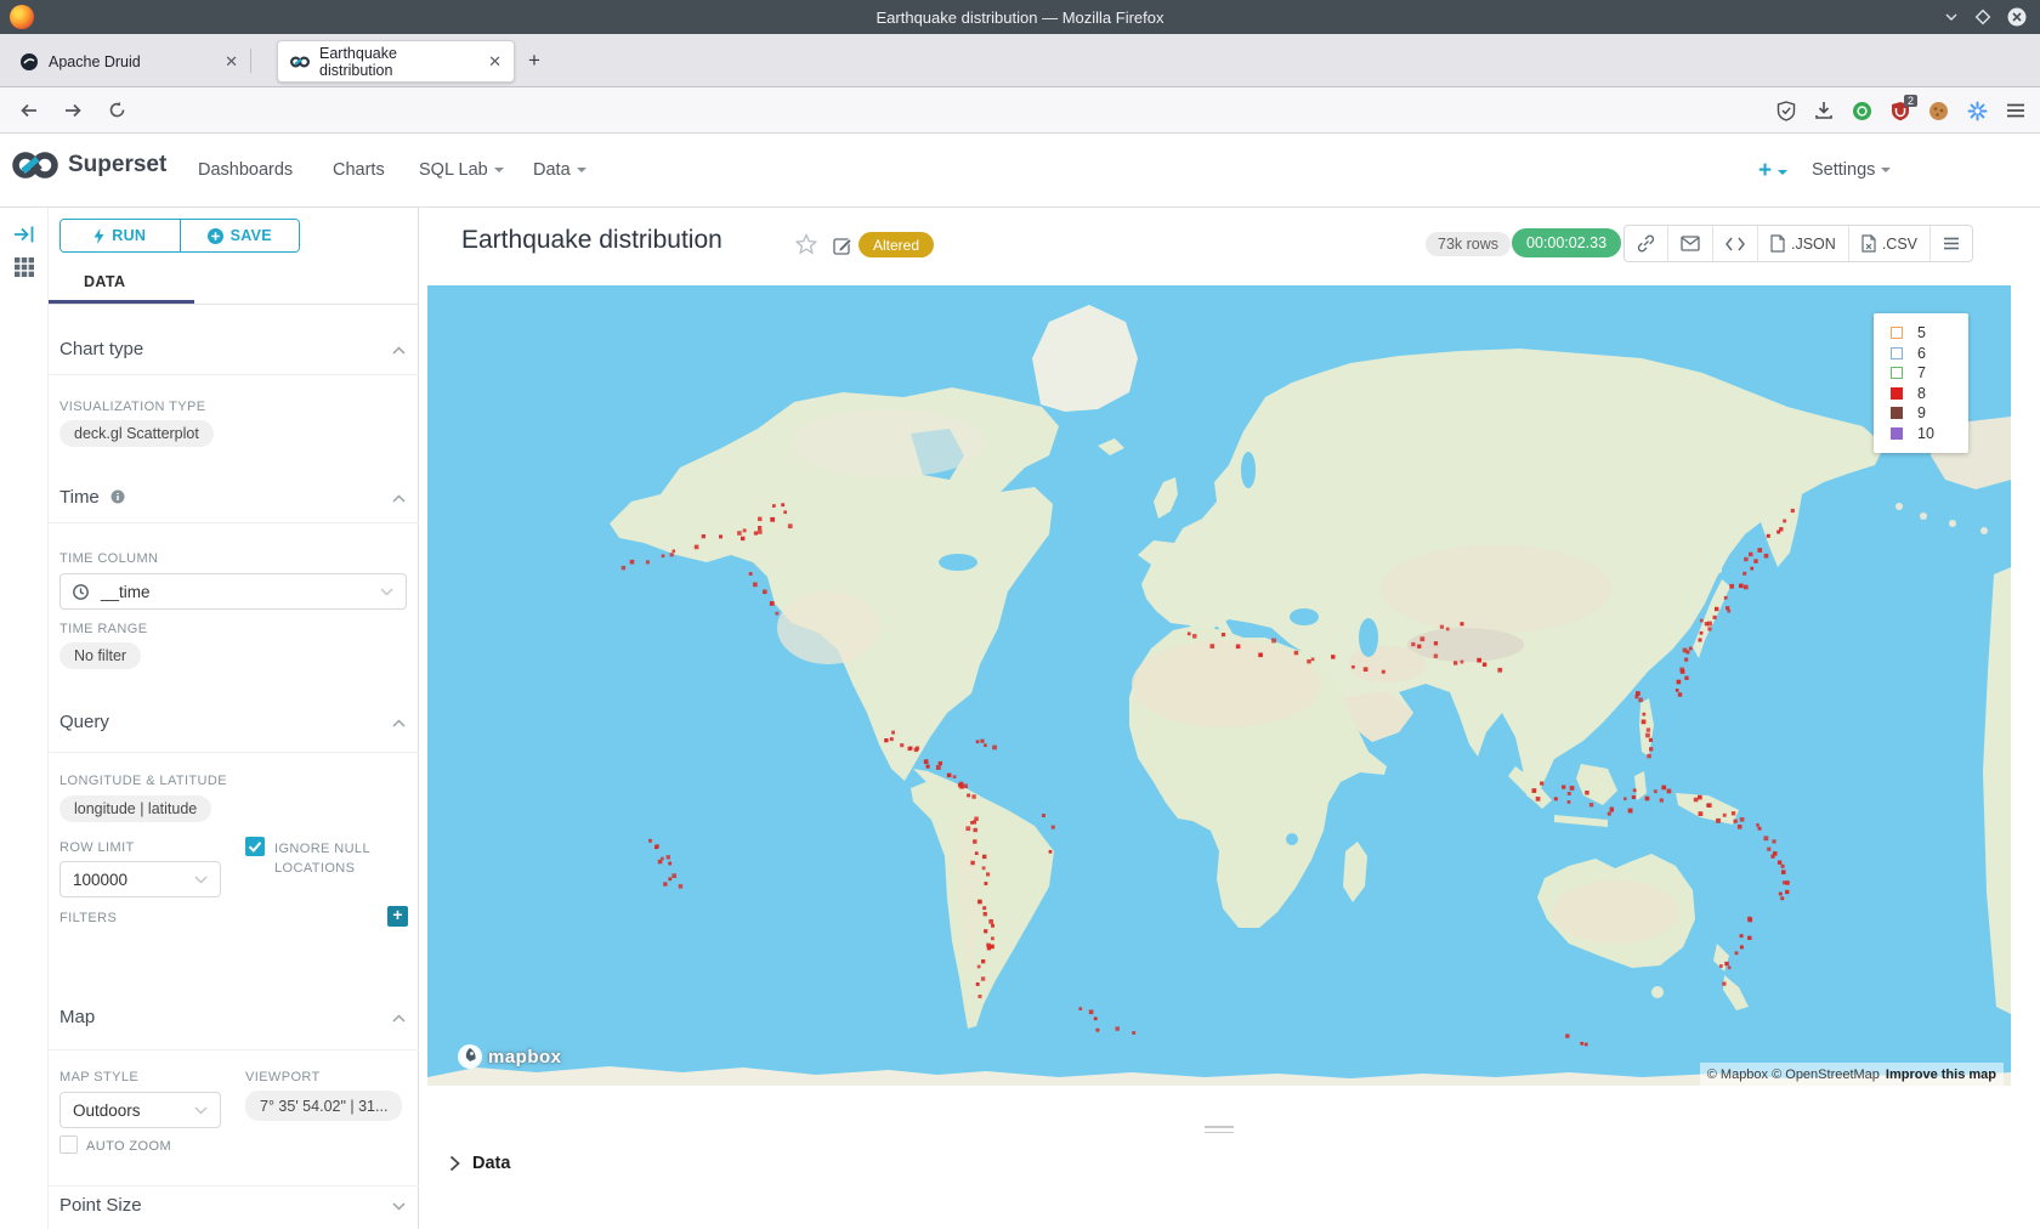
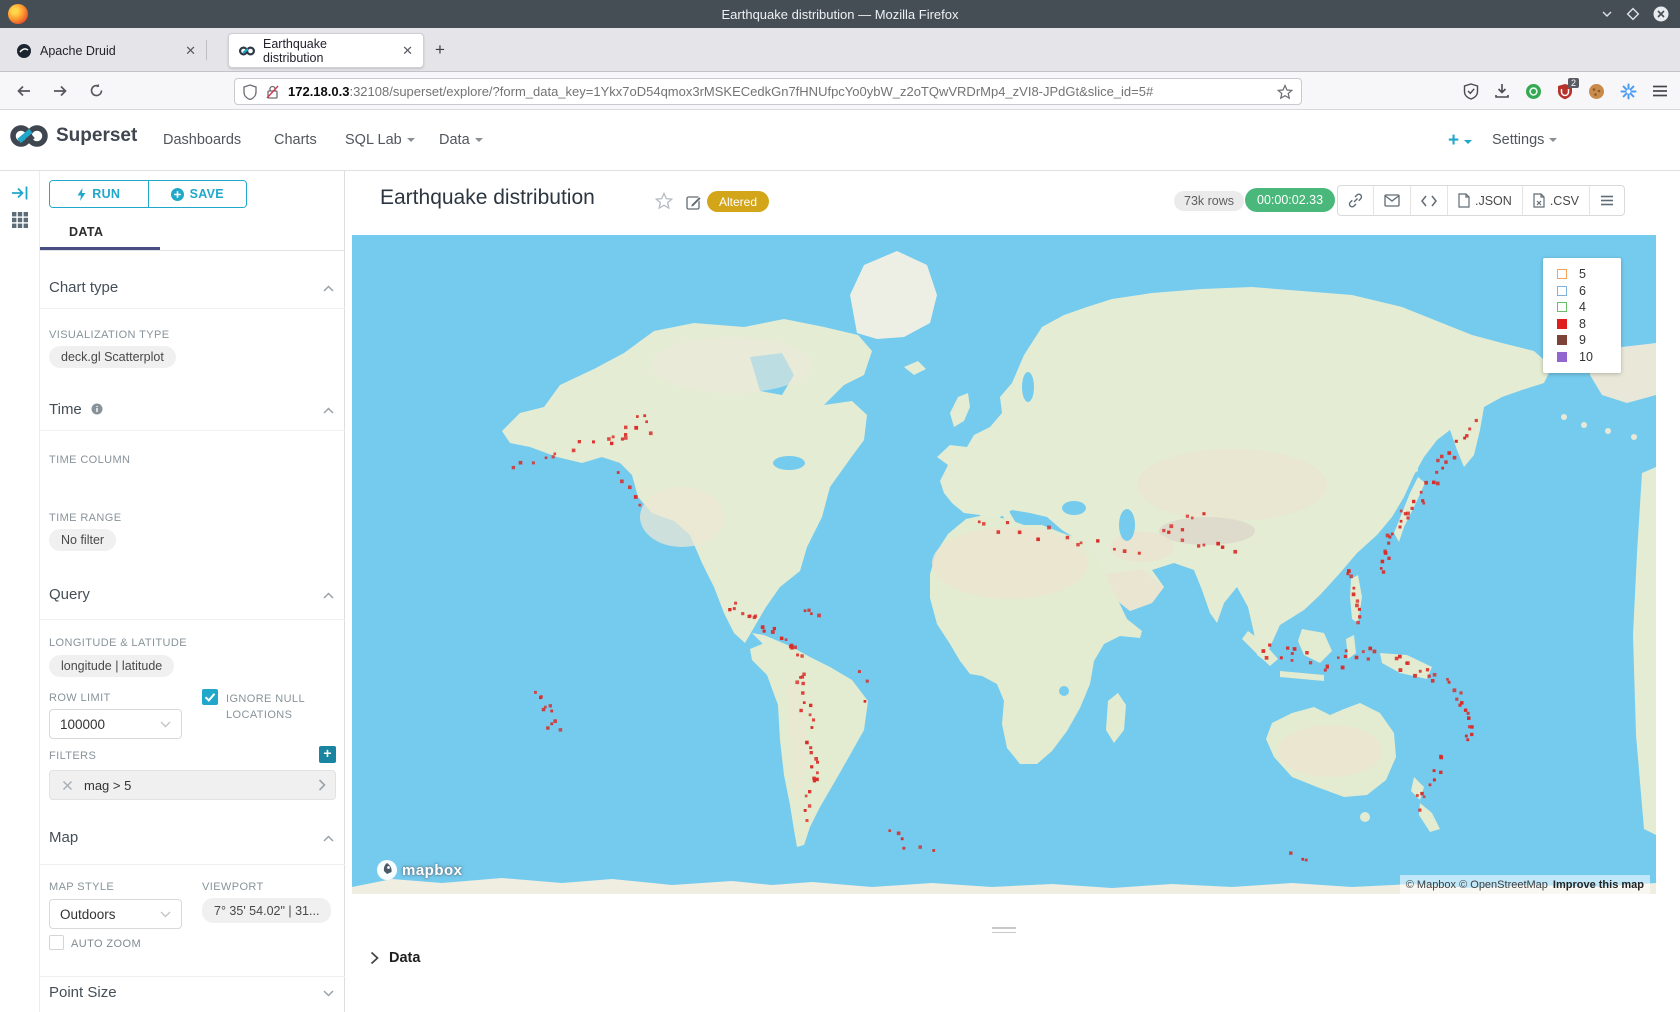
  Earthquake distribution — Mozilla Firefox
  Apache Druid
  ✕
  Earthquake distribution
  ✕
  +
+ 172.18.0.3:32108/superset/explore/?form_data_key=1Ykx7oD54qmox3rMSKECedkGn7fHNUfpcYo0ybW_z2oTQwVRDrMp4_zVI8-JPdGt&slice_id=5#
  2
  Superset
  Dashboards
  Charts
  SQL Lab
  Data
  +
  Settings
  RUN
  SAVE
  DATA
  Chart type
  VISUALIZATION TYPE
  deck.gl Scatterplot
  Time
  TIME COLUMN
- __time
  TIME RANGE
  No filter
  Query
  LONGITUDE & LATITUDE
  longitude | latitude
  ROW LIMIT
  100000
  IGNORE NULL LOCATIONS
  FILTERS
  +
+ mag > 5
  Map
  MAP STYLE
  Outdoors
  VIEWPORT
  7° 35' 54.02" | 31...
  AUTO ZOOM
  Point Size
  Earthquake distribution
  Altered
  73k rows
  00:00:02.33
  .JSON
  .CSV
  5
  6
- 7
+ 4
  8
  9
  10
  mapbox
  © Mapbox © OpenStreetMap
  Improve this map
  Data
